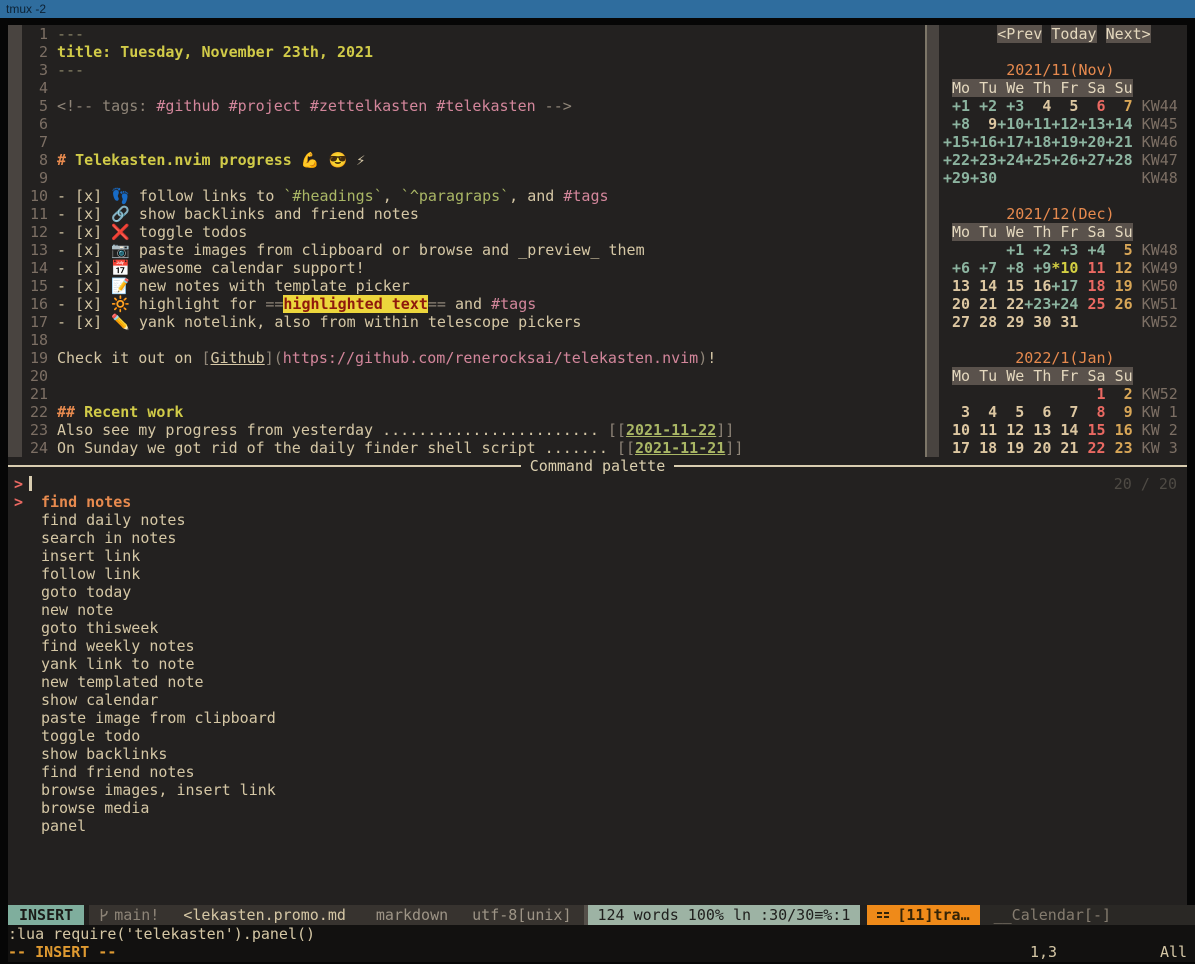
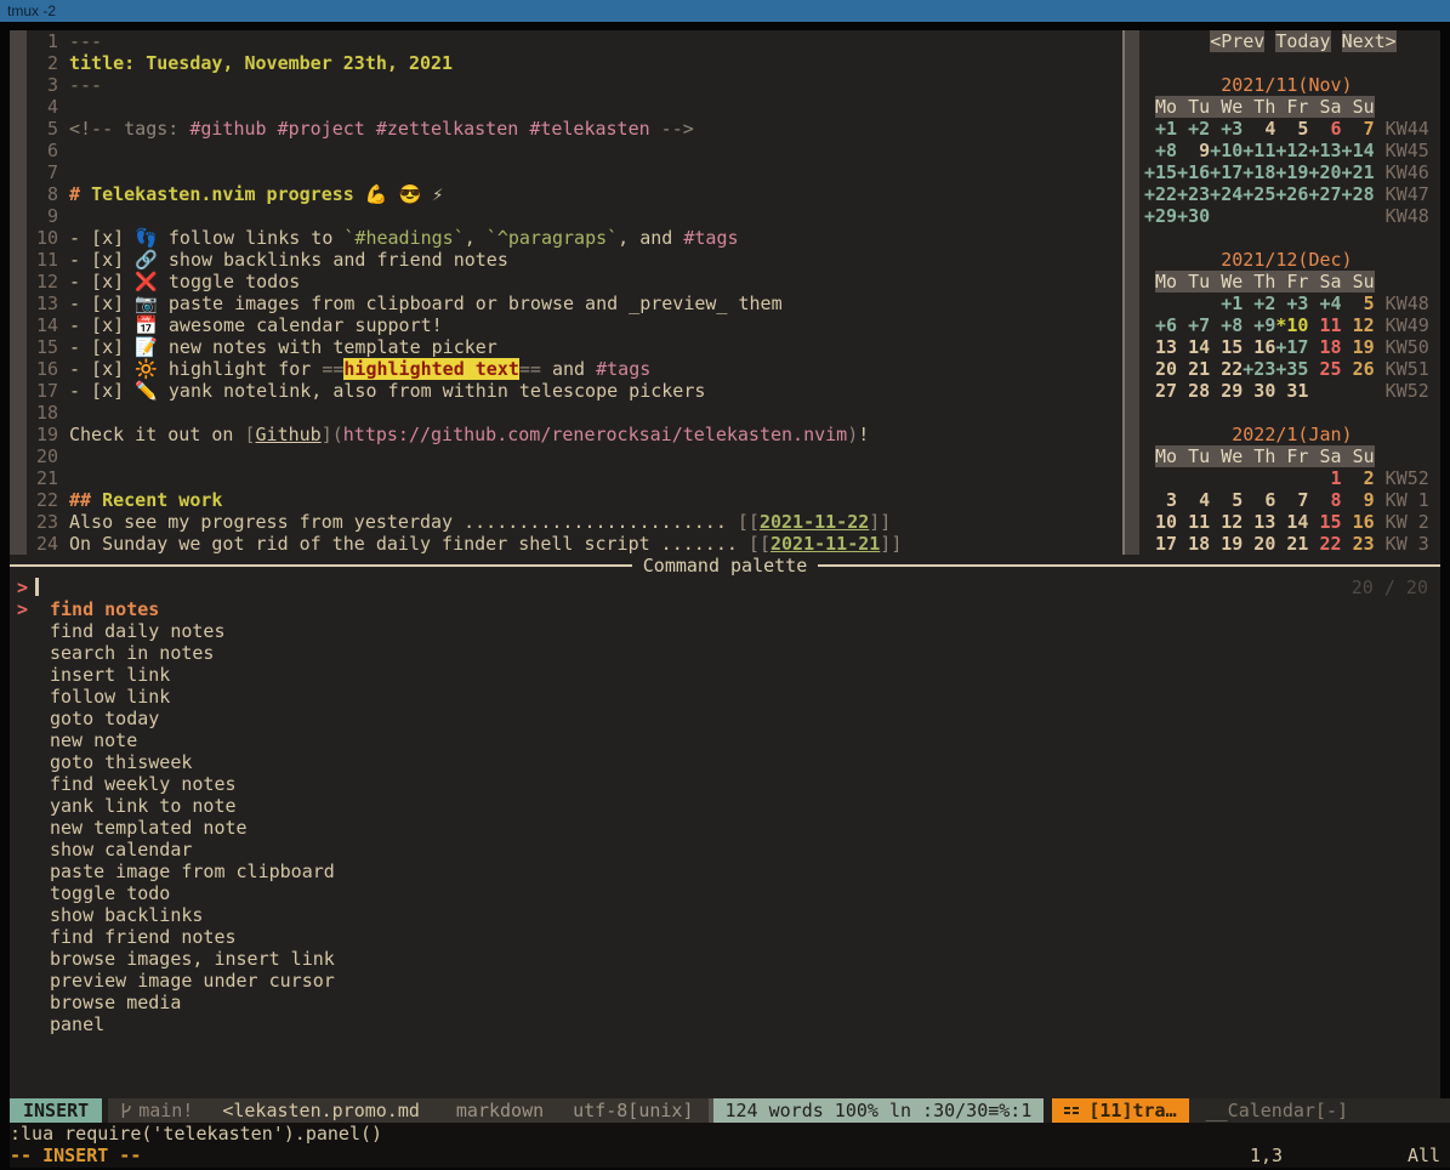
  tmux -2
  1
  ---
  2
  title: Tuesday, November 23th, 2021
  3
  ---
  4
  5
  <!-- tags: #github #project #zettelkasten #telekasten -->
  6
  7
  8
  # Telekasten.nvim progress 💪 😎 ⚡
  9
  10
  - [x] 👣 follow links to `#headings`, `^paragraps`, and #tags
  11
  - [x] 🔗 show backlinks and friend notes
  12
  - [x] ❌ toggle todos
  13
  - [x] 📷 paste images from clipboard or browse and _preview_ them
  14
  - [x] 📅 awesome calendar support!
  15
  - [x] 📝 new notes with template picker
  16
  - [x] 🔆 highlight for ==highlighted text== and #tags
  17
  - [x] ✏️ yank notelink, also from within telescope pickers
  18
  19
  Check it out on [Github](https://github.com/renerocksai/telekasten.nvim)!
  20
  21
  22
  ## Recent work
  23
  Also see my progress from yesterday ........................ [[2021-11-22]]
  24
  On Sunday we got rid of the daily finder shell script ....... [[2021-11-21]]
  <Prev Today Next>
  2021/11(Nov)
  Mo Tu We Th Fr Sa Su
  +1 +2 +3 4 5 6 7 KW44
  +8 9+10+11+12+13+14 KW45
  +15+16+17+18+19+20+21 KW46
  +22+23+24+25+26+27+28 KW47
  +29+30 KW48
  2021/12(Dec)
  Mo Tu We Th Fr Sa Su
  +1 +2 +3 +4 5 KW48
  +6 +7 +8 +9*10 11 12 KW49
  13 14 15 16+17 18 19 KW50
- 20 21 22+23+24 25 26 KW51
+ 20 21 22+23+35 25 26 KW51
  27 28 29 30 31 KW52
  2022/1(Jan)
  Mo Tu We Th Fr Sa Su
  1 2 KW52
  3 4 5 6 7 8 9 KW 1
  10 11 12 13 14 15 16 KW 2
  17 18 19 20 21 22 23 KW 3
  Command palette
  >
  20 / 20
  >
  find notes
  find daily notes
  search in notes
  insert link
  follow link
  goto today
  new note
  goto thisweek
  find weekly notes
  yank link to note
  new templated note
  show calendar
  paste image from clipboard
  toggle todo
  show backlinks
  find friend notes
  browse images, insert link
+ preview image under cursor
  browse media
  panel
  INSERT
  main!
  <lekasten.promo.md
  markdown
  utf-8[unix]
  124 words 100% ln :30/30≡%:1
  [11]tra…
  __Calendar[-]
  :lua require('telekasten').panel()
  -- INSERT --
  1,3
  All
